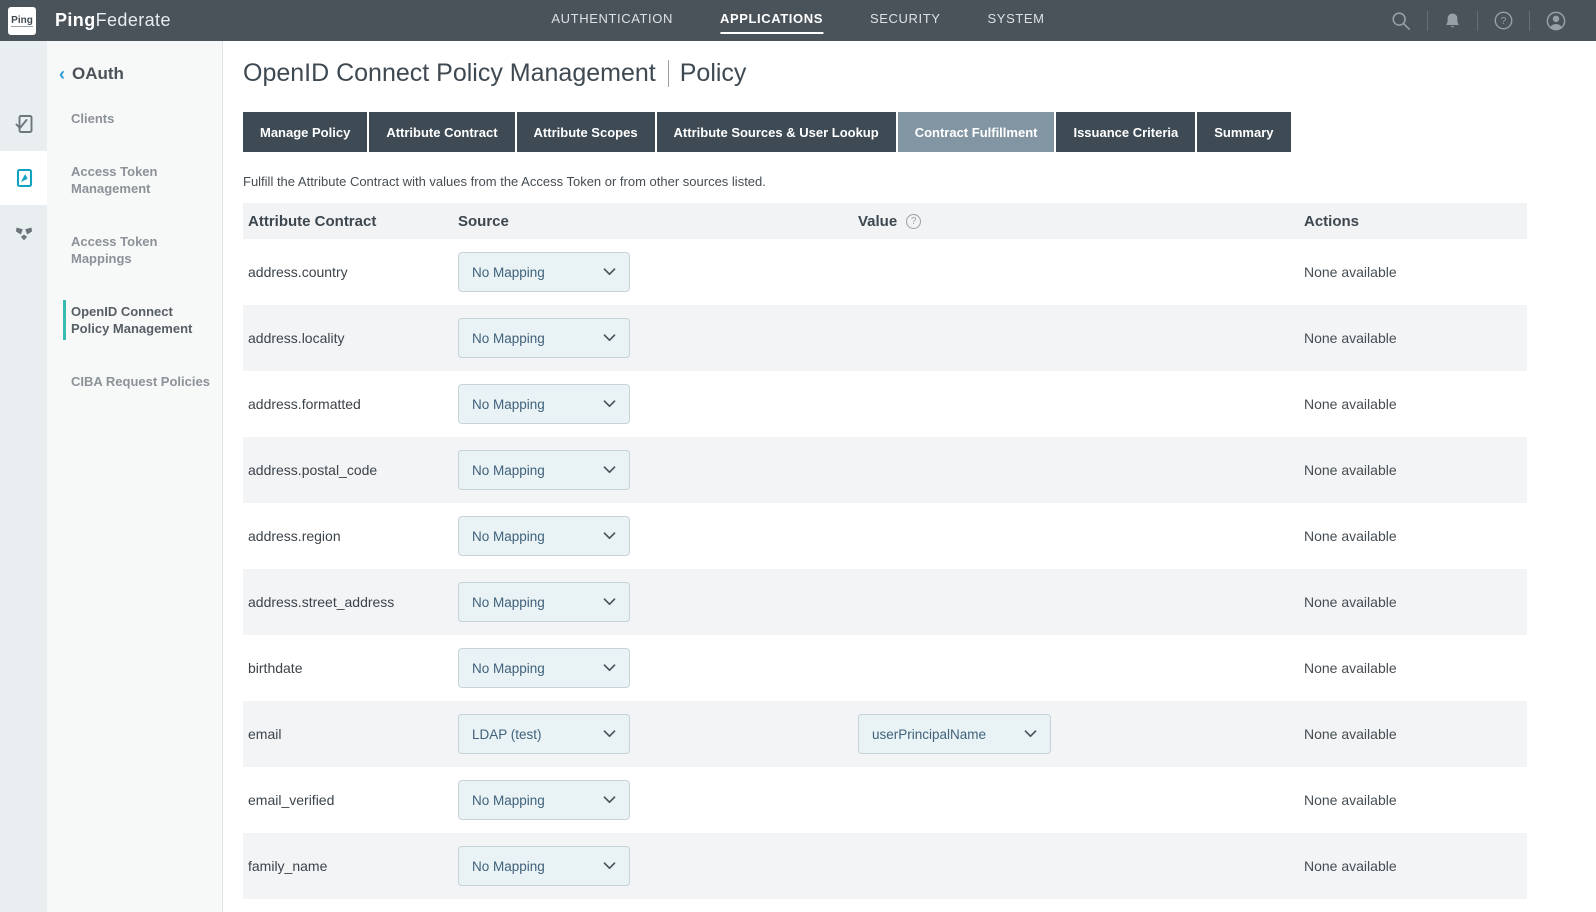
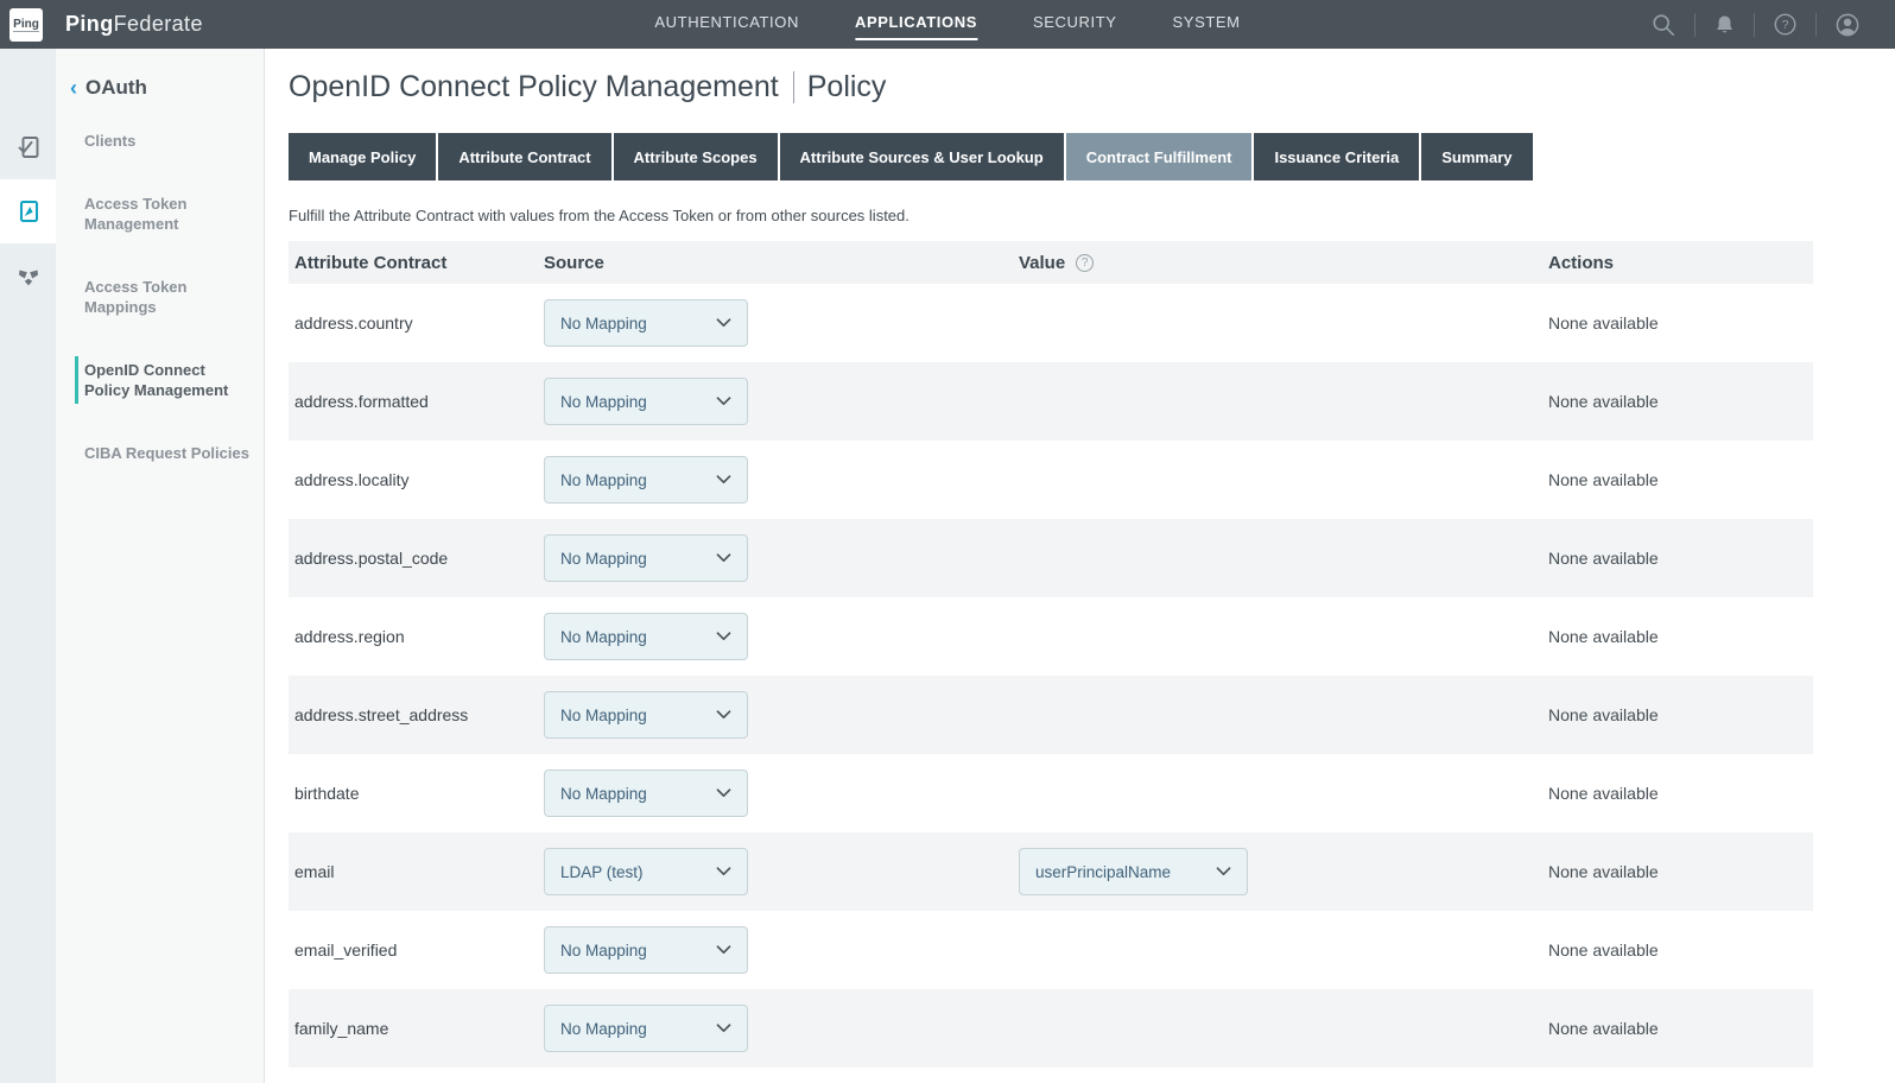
  Ping
  PingFederate
  AUTHENTICATION
  APPLICATIONS
  SECURITY
  SYSTEM
  ?
  ‹
  OAuth
  Clients
  Access Token Management
  Access Token Mappings
  OpenID Connect Policy Management
  CIBA Request Policies
  OpenID Connect Policy Management
  Policy
  Manage Policy
  Attribute Contract
  Attribute Scopes
  Attribute Sources & User Lookup
  Contract Fulfillment
  Issuance Criteria
  Summary
  Fulfill the Attribute Contract with values from the Access Token or from other sources listed.
  Attribute Contract
  Source
  Value
  ?
  Actions
  address.country
  No Mapping
  None available
- address.locality
+ address.formatted
  No Mapping
  None available
- address.formatted
+ address.locality
  No Mapping
  None available
  address.postal_code
  No Mapping
  None available
  address.region
  No Mapping
  None available
  address.street_address
  No Mapping
  None available
  birthdate
  No Mapping
  None available
  email
  LDAP (test)
  userPrincipalName
  None available
  email_verified
  No Mapping
  None available
  family_name
  No Mapping
  None available
